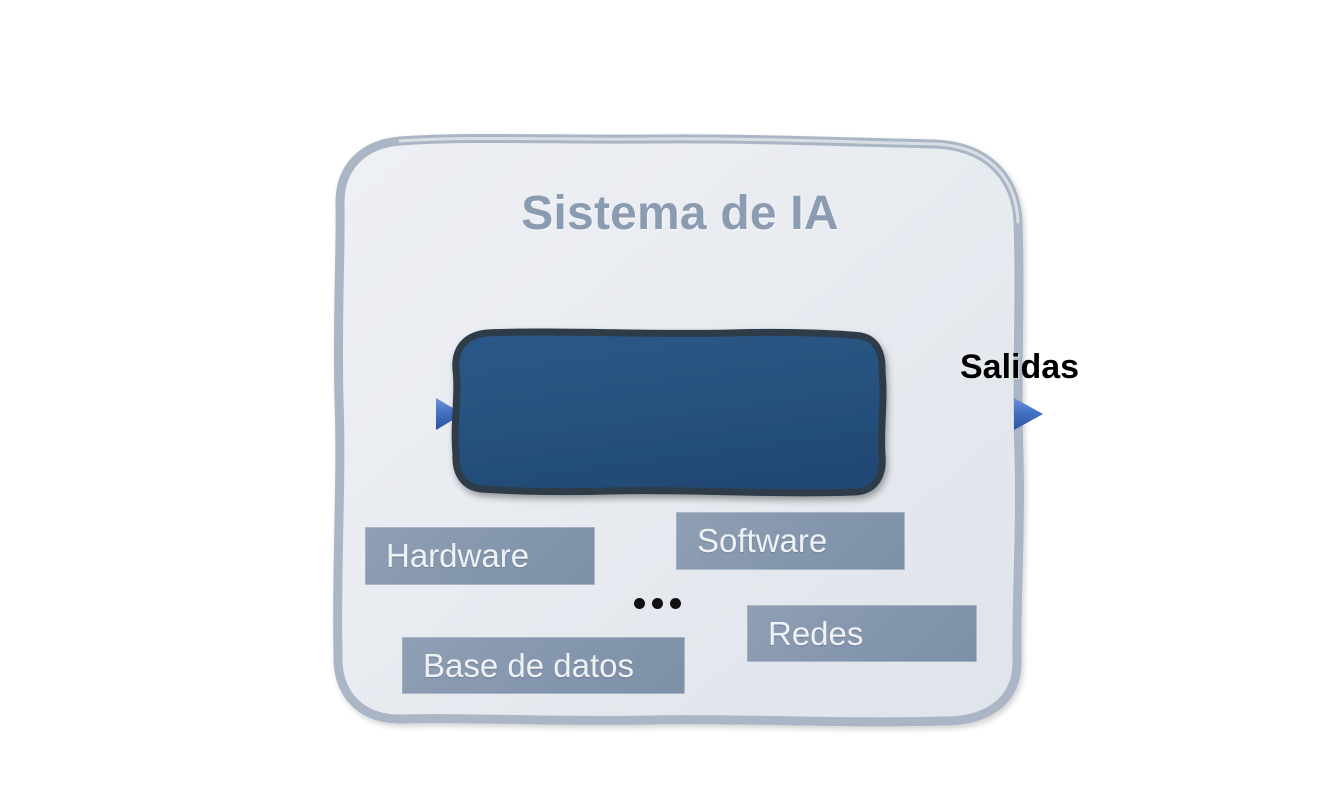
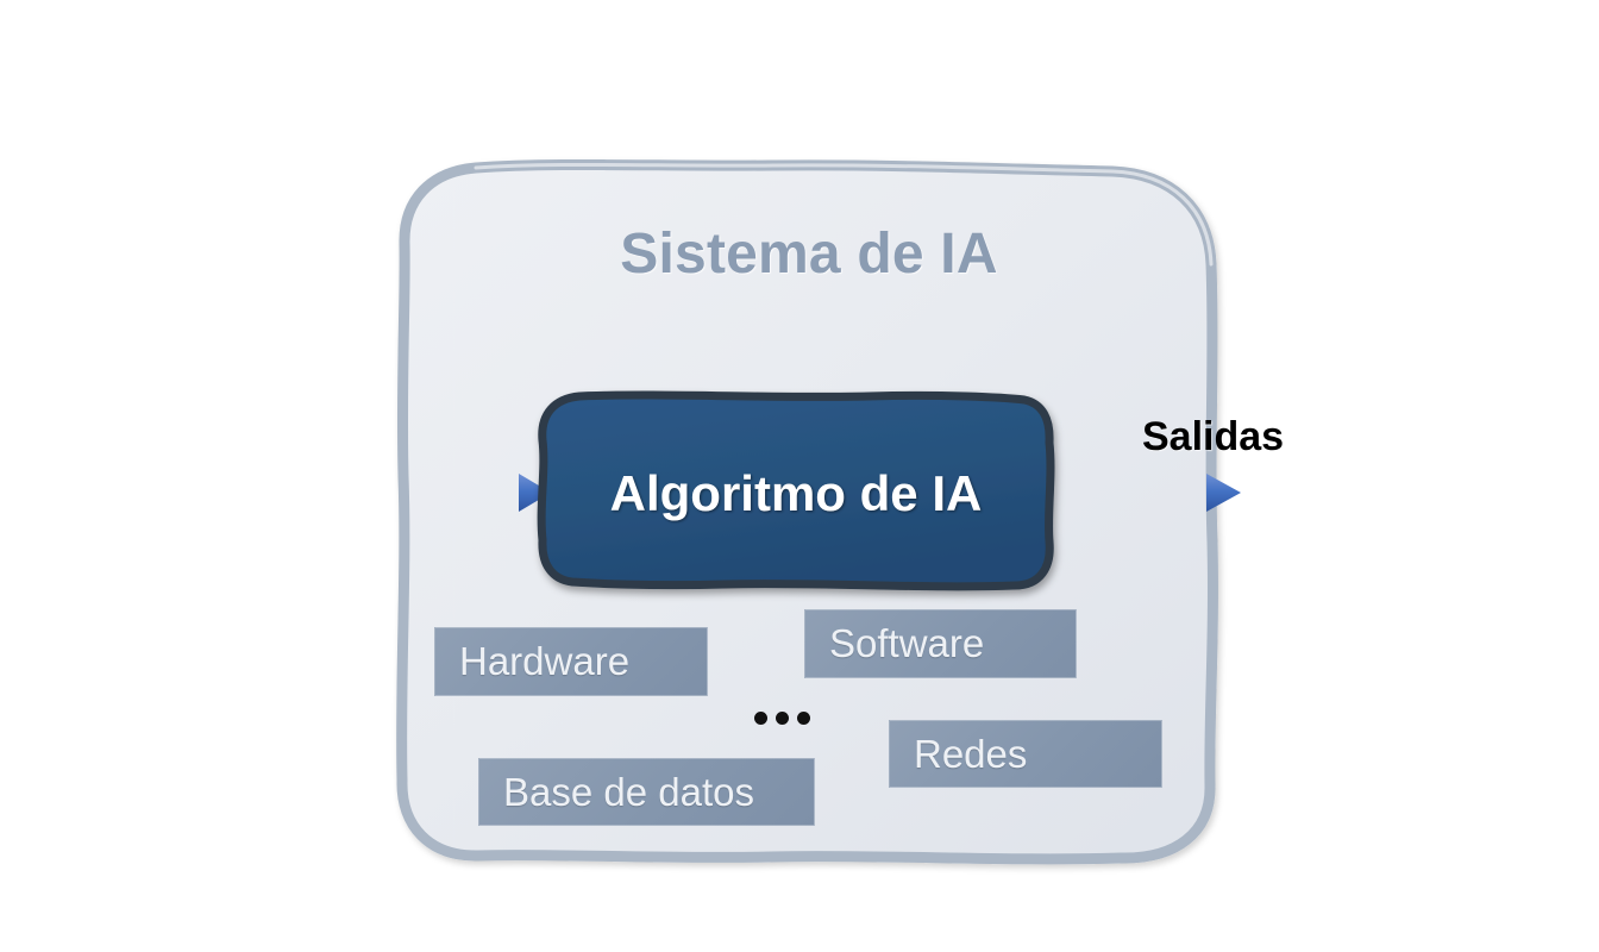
  Sistema de IA
+ Algoritmo de IA
  Salidas
  Hardware
  Software
  Redes
  Base de datos
